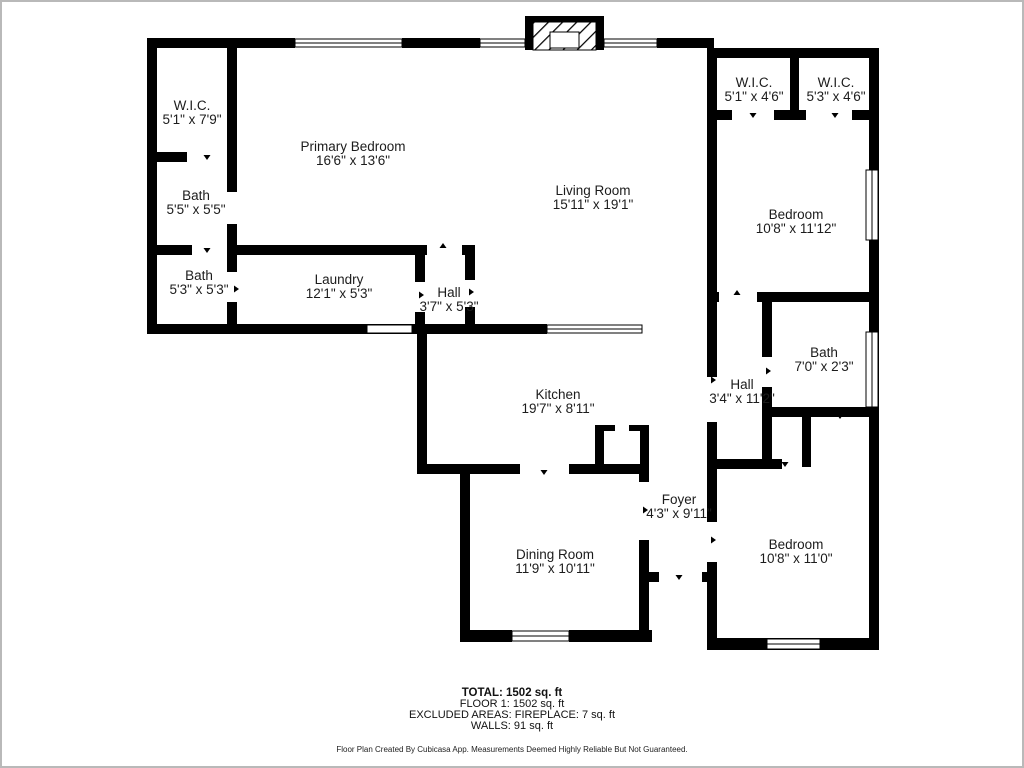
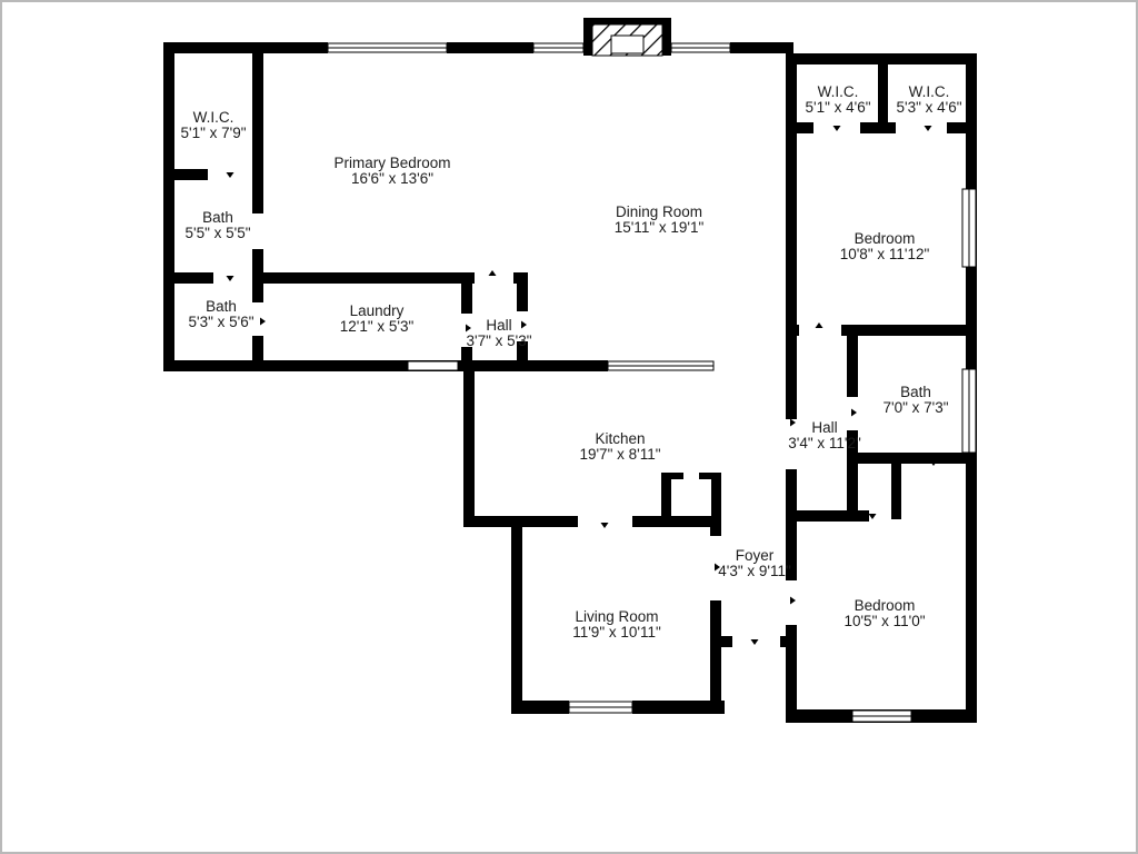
  W.I.C.
  5'1" x 7'9"
  Primary Bedroom
  16'6" x 13'6"
  Bath
  5'5" x 5'5"
  Bath
- 5'3" x 5'3"
+ 5'3" x 5'6"
  Laundry
  12'1" x 5'3"
  Hall
  3'7" x 5'3"
- Living Room
+ Dining Room
  15'11" x 19'1"
  W.I.C.
  5'1" x 4'6"
  W.I.C.
  5'3" x 4'6"
  Bedroom
  10'8" x 11'12"
  Bath
- 7'0" x 2'3"
+ 7'0" x 7'3"
  Hall
  3'4" x 11'2"
  Kitchen
  19'7" x 8'11"
  Foyer
  4'3" x 9'11"
- Dining Room
+ Living Room
  11'9" x 10'11"
  Bedroom
- 10'8" x 11'0"
+ 10'5" x 11'0"
- TOTAL: 1502 sq. ft
- FLOOR 1: 1502 sq. ft
- EXCLUDED AREAS: FIREPLACE: 7 sq. ft
- WALLS: 91 sq. ft
- Floor Plan Created By Cubicasa App. Measurements Deemed Highly Reliable But Not Guaranteed.
